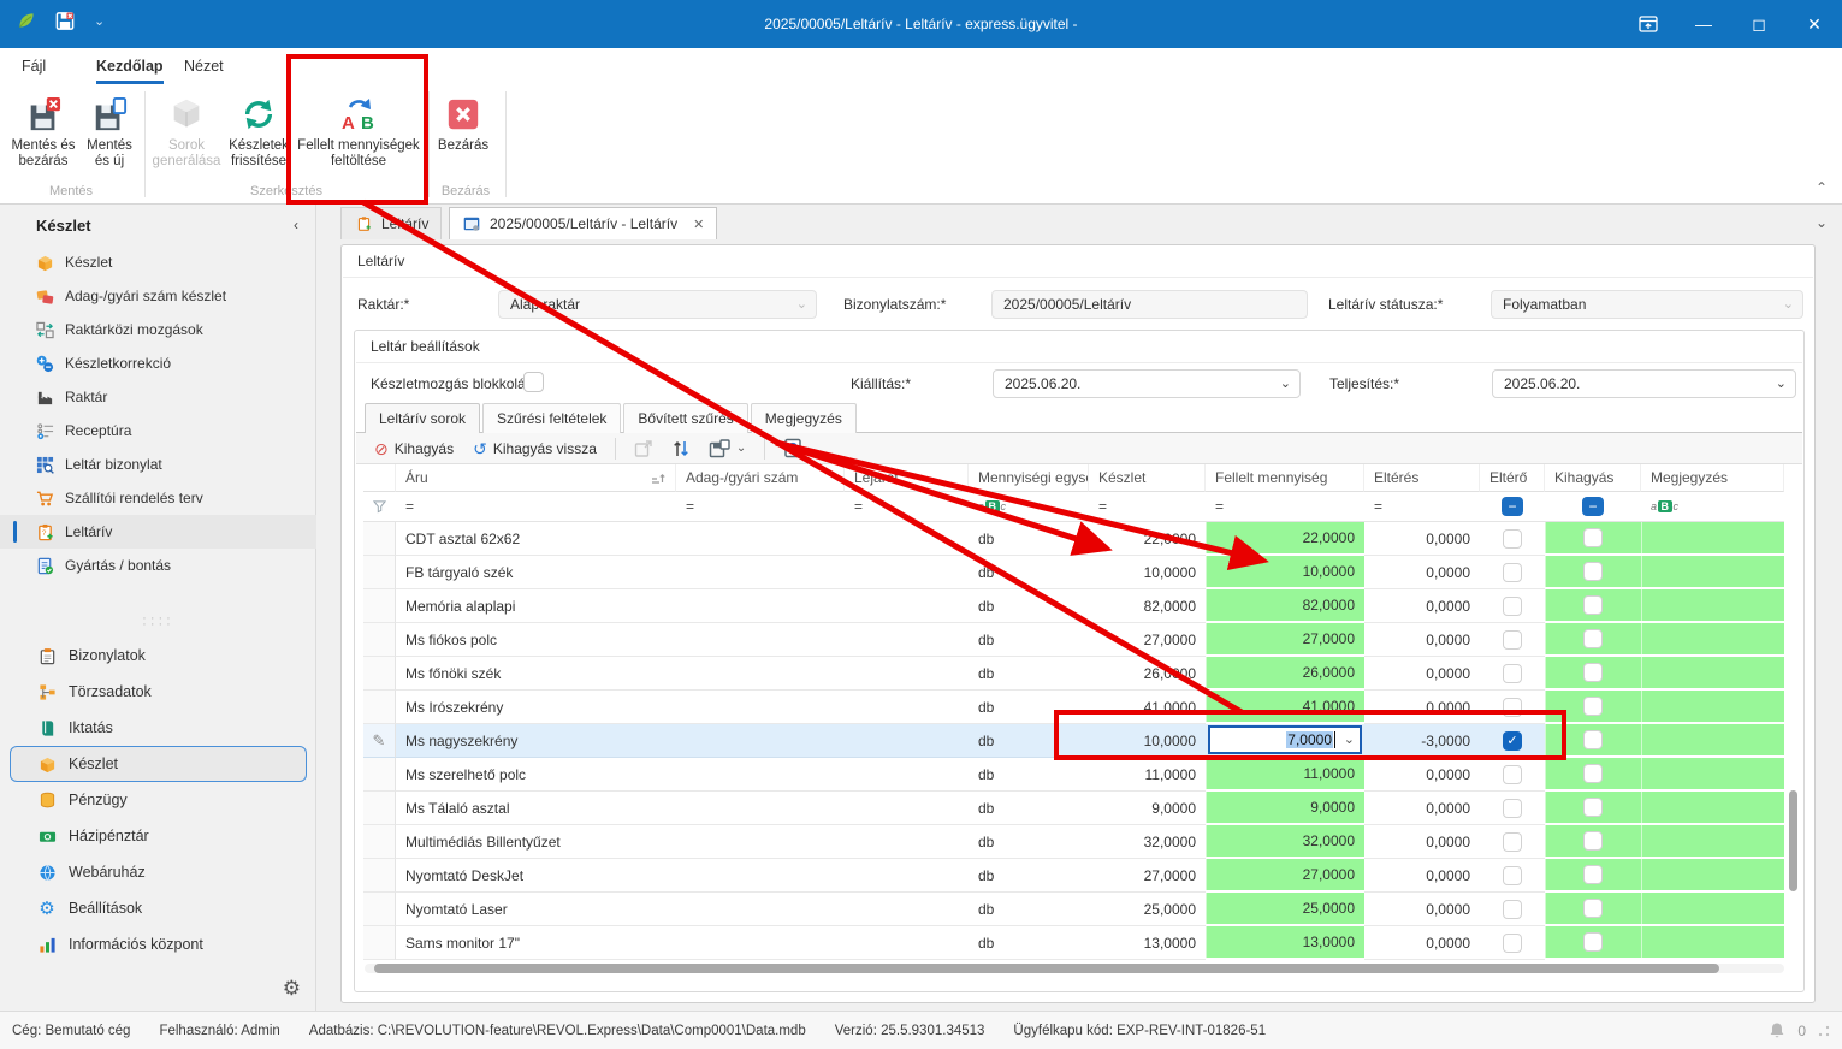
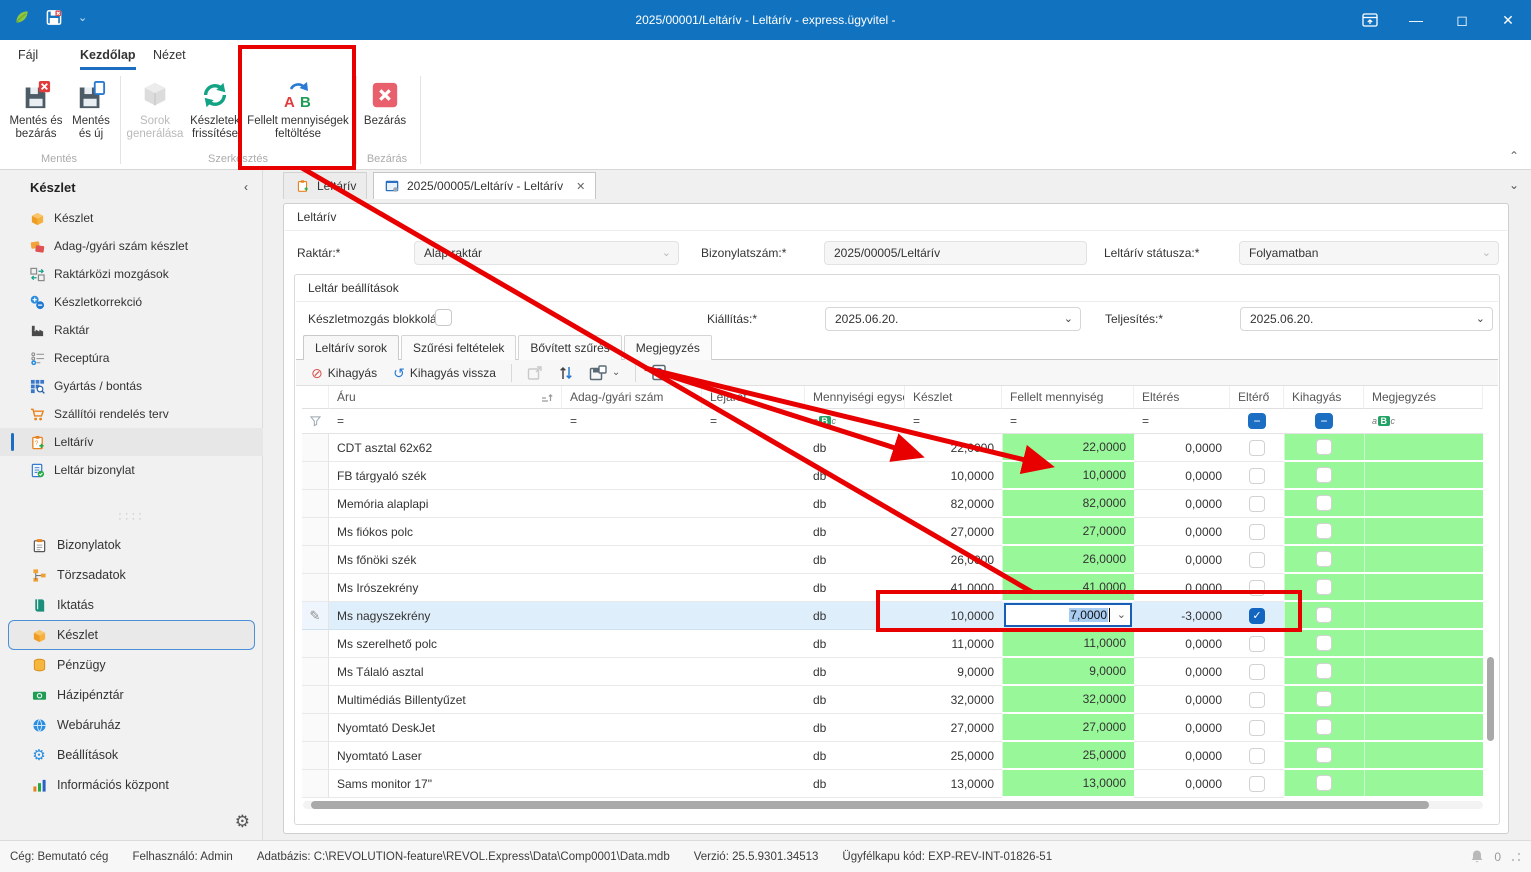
  ⌄
- 2025/00005/Leltárív - Leltárív - express.ügyvitel -
+ 2025/00001/Leltárív - Leltárív - express.ügyvitel -
  —
  ◻
  ✕
  Fájl
  Kezdőlap
  Nézet
  Mentés és bezárás
  Mentés és új
  Sorok generálása
  Készletek frissítése
  A
  B
  Fellelt mennyiségek feltöltése
  Bezárás
  Mentés
  Szerksztés
  Bezárás
  ⌃
  Készlet
  ‹
  Készlet
  Adag-/gyári szám készlet
  Raktárközi mozgások
  Készletkorrekció
  Raktár
  Receptúra
- Leltár bizonylat
+ Gyártás / bontás
  Szállítói rendelés terv
  Leltárív
- Gyártás / bontás
+ Leltár bizonylat
  ····
  ····
  Bizonylatok
  Törzsadatok
  Iktatás
  Készlet
  Pénzügy
  Házipénztár
  Webáruház
  ⚙
  Beállítások
  Információs központ
  ⚙
  Leárív
  2025/00005/Leltárív - Leltárív
  ✕
  ⌄
  Leltárív
  Raktár:*
  Ala raktár
  ⌄
  Bizonylatszám:*
  2025/00005/Leltárív
  Leltárív státusza:*
  Folyamatban
  ⌄
  Leltár beállítások
  Készletmozgás blokkolá
  Kiállítás:*
  2025.06.20.
  ⌄
  Teljesítés:*
  2025.06.20.
  ⌄
  Leltárív sorok
  Szűrési feltételek
  Bővített szűrés
  Megjegyzés
  ⊘
  Kihagyás
  ↺
  Kihagyás vissza
  ⌄
  Áru
  Adag-/gyári szám
  Mennyiségi egys
  Készlet
  Fellelt mennyiség
  Eltérés
  Eltérő
  Kihagyás
  Megjegyzés
  =
  =
  =
  B
  c
  =
  =
  =
  −
  −
  a
  B
  c
  CDT asztal 62x62
  db
  22,0000
  0,0000
  FB tárgyaló szék
  db
  10,0000
  10,0000
  0,0000
  Memória alaplapi
  db
  82,0000
  82,0000
  0,0000
  Ms fiókos polc
  db
  27,0000
  27,0000
  0,0000
  Ms főnöki szék
  db
  26,000
  26,0000
  0,0000
  Ms Irószekrény
  db
  41,0000
  41,0000
  0,0000
  ✎
  Ms nagyszekrény
  db
  10,0000
  7,0000
  ⌄
  -3,0000
  ✓
  Ms szerelhető polc
  db
  11,0000
  11,0000
  0,0000
  Ms Tálaló asztal
  db
  9,0000
  9,0000
  0,0000
  Multimédiás Billentyűzet
  db
  32,0000
  32,0000
  0,0000
  Nyomtató DeskJet
  db
  27,0000
  27,0000
  0,0000
  Nyomtató Laser
  db
  25,0000
  25,0000
  0,0000
  Sams monitor 17"
  db
  13,0000
  13,0000
  0,0000
  Cég: Bemutató cég
  Felhasználó: Admin
  Adatbázis: C:\REVOLUTION-feature\REVOL.Express\Data\Comp0001\Data.mdb
  Verzió: 25.5.9301.34513
  Ügyfélkapu kód: EXP-REV-INT-01826-51
  0
